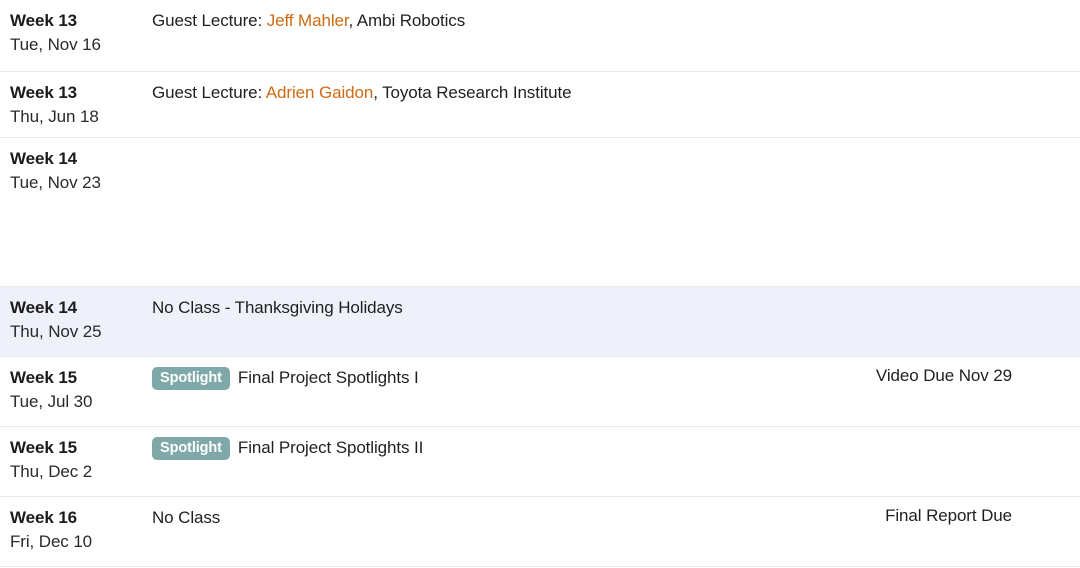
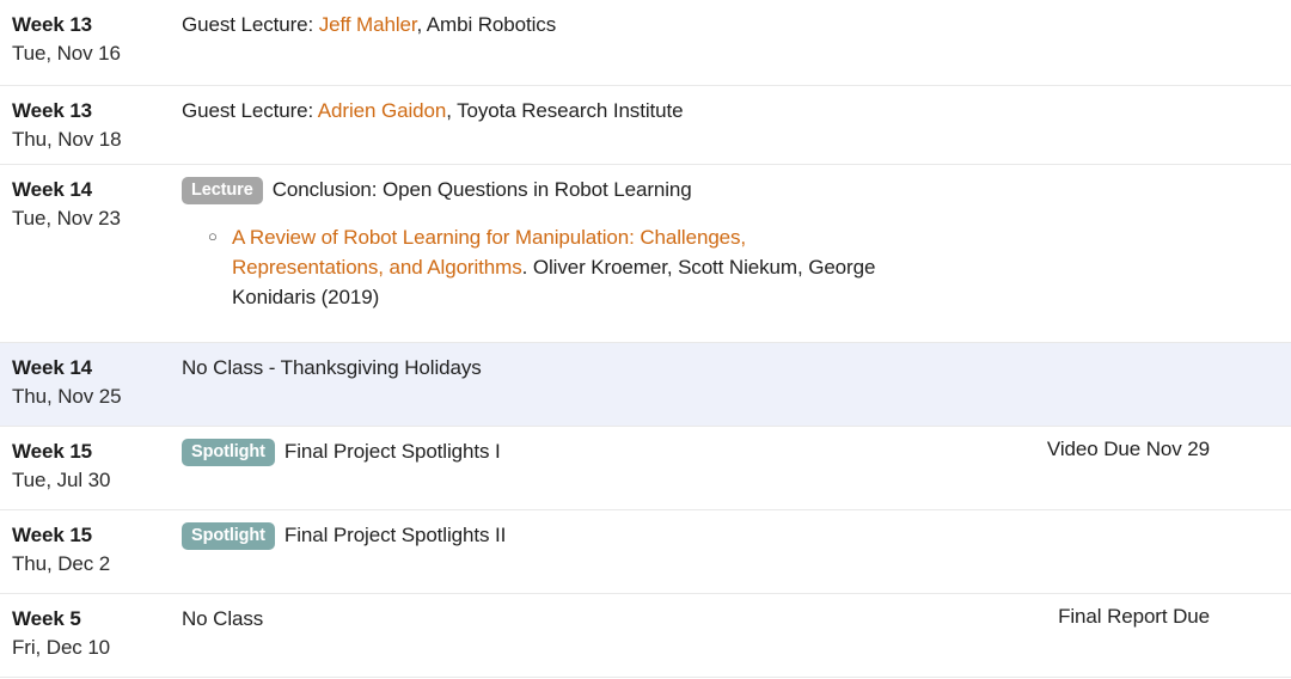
  Week 13
  Tue, Nov 16
  Guest Lecture: Jeff Mahler, Ambi Robotics
  Week 13
- Thu, Jun 18
+ Thu, Nov 18
  Guest Lecture: Adrien Gaidon, Toyota Research Institute
  Week 14
  Tue, Nov 23
+ Lecture
+ Conclusion: Open Questions in Robot Learning
+ ○
+ A Review of Robot Learning for Manipulation: Challenges, Representations, and Algorithms. Oliver Kroemer, Scott Niekum, George Konidaris (2019)
  Week 14
  Thu, Nov 25
  No Class - Thanksgiving Holidays
  Week 15
  Tue, Jul 30
  Spotlight
  Final Project Spotlights I
  Video Due Nov 29
  Week 15
  Thu, Dec 2
  Spotlight
  Final Project Spotlights II
- Week 16
+ Week 5
  Fri, Dec 10
  No Class
  Final Report Due
